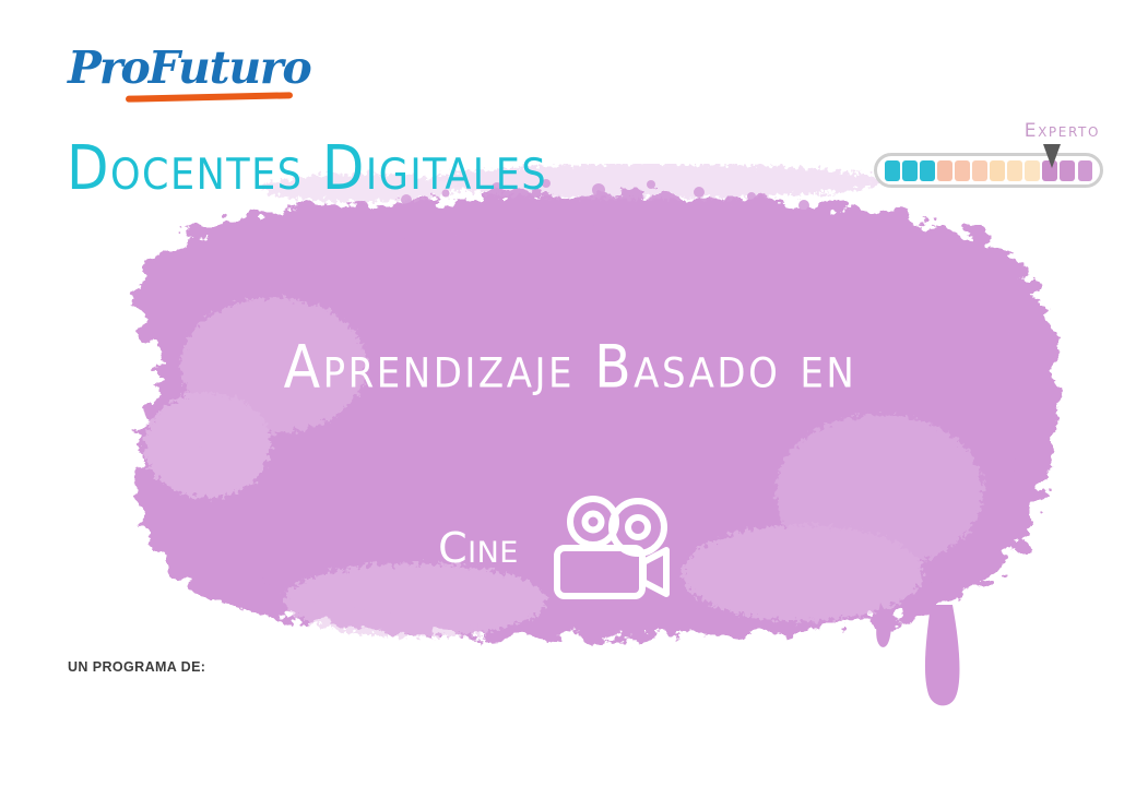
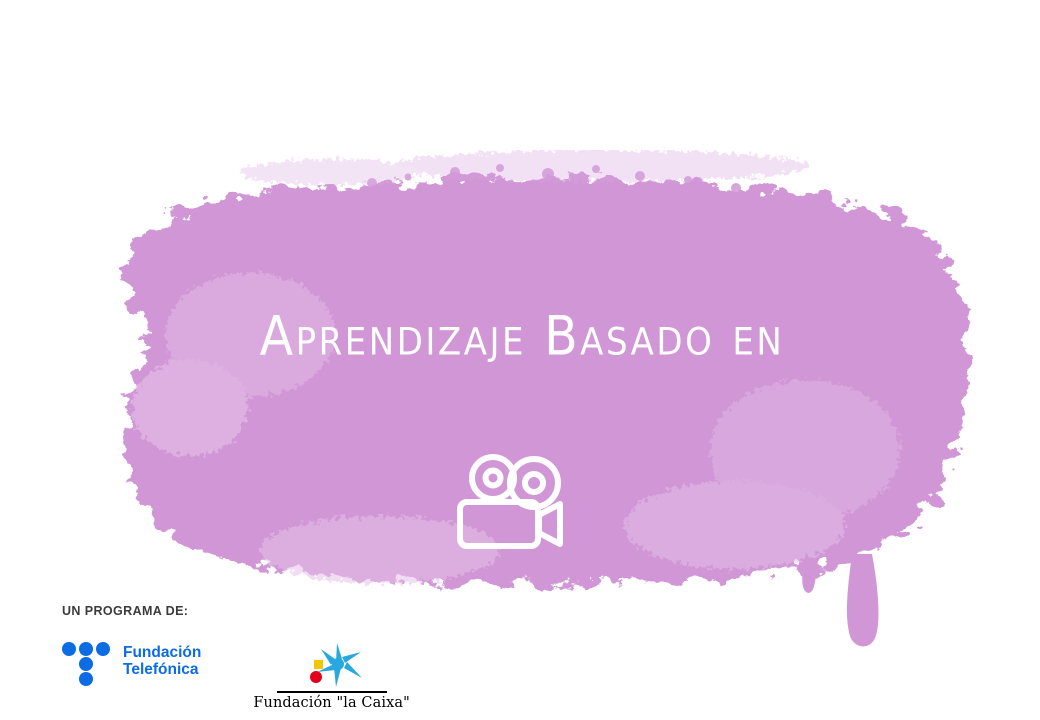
- ProFuturo
- Docentes Digitales
- Experto
  Aprendizaje Basado en
- Cine
  UN PROGRAMA DE:
+ Fundación
+ Telefónica
+ Fundación "la Caixa"
